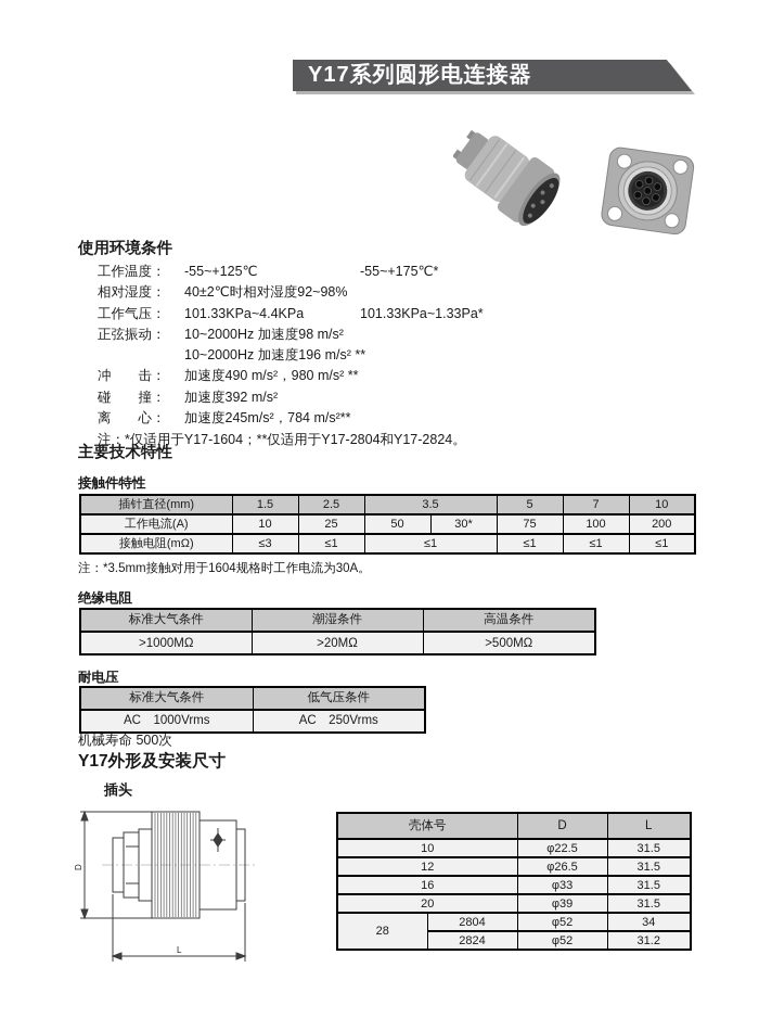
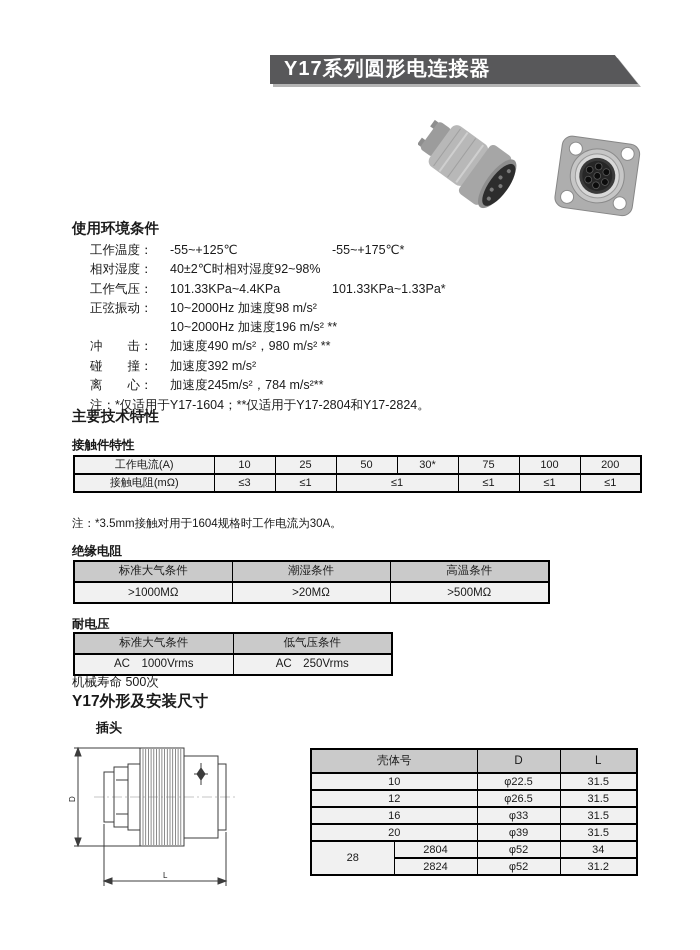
  Y17系列圆形电连接器
  使用环境条件
  工作温度：
  -55~+125℃
  -55~+175℃*
  相对湿度：
  40±2℃时相对湿度92~98%
  工作气压：
  101.33KPa~4.4KPa
  101.33KPa~1.33Pa*
  正弦振动：
  10~2000Hz 加速度98 m/s²
  10~2000Hz 加速度196 m/s² **
  冲 击：
  加速度490 m/s²，980 m/s² **
  碰 撞：
  加速度392 m/s²
  离 心：
  加速度245m/s²，784 m/s²**
  注：*仅适用于Y17-1604；**仅适用于Y17-2804和Y17-2824。
  主要技术特性
  接触件特性
- 插针直径(mm)	1.5	2.5	3.5	5	7	10
  工作电流(A)	10	25	50	30*	75	100	200
  接触电阻(mΩ)	≤3	≤1	≤1	≤1	≤1	≤1
  注：*3.5mm接触对用于1604规格时工作电流为30A。
  绝缘电阻
  标准大气条件	潮湿条件	高温条件
  >1000MΩ	>20MΩ	>500MΩ
  耐电压
  标准大气条件	低气压条件
  AC 1000Vrms	AC 250Vrms
  机械寿命 500次
  Y17外形及安装尺寸
  插头
  L
  壳体号	D	L
  10	φ22.5	31.5
  12	φ26.5	31.5
  16	φ33	31.5
  20	φ39	31.5
  28	2804	φ52	34
  2824	φ52	31.2
